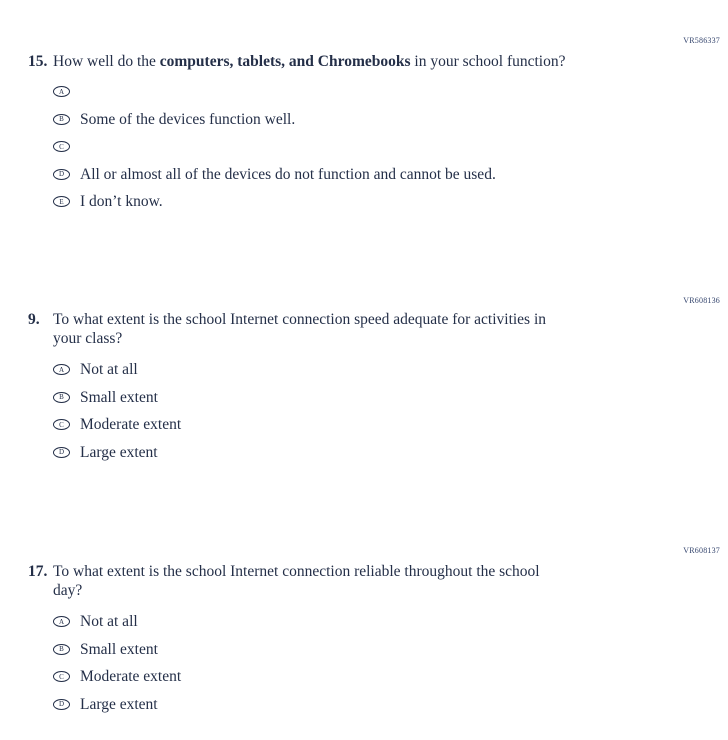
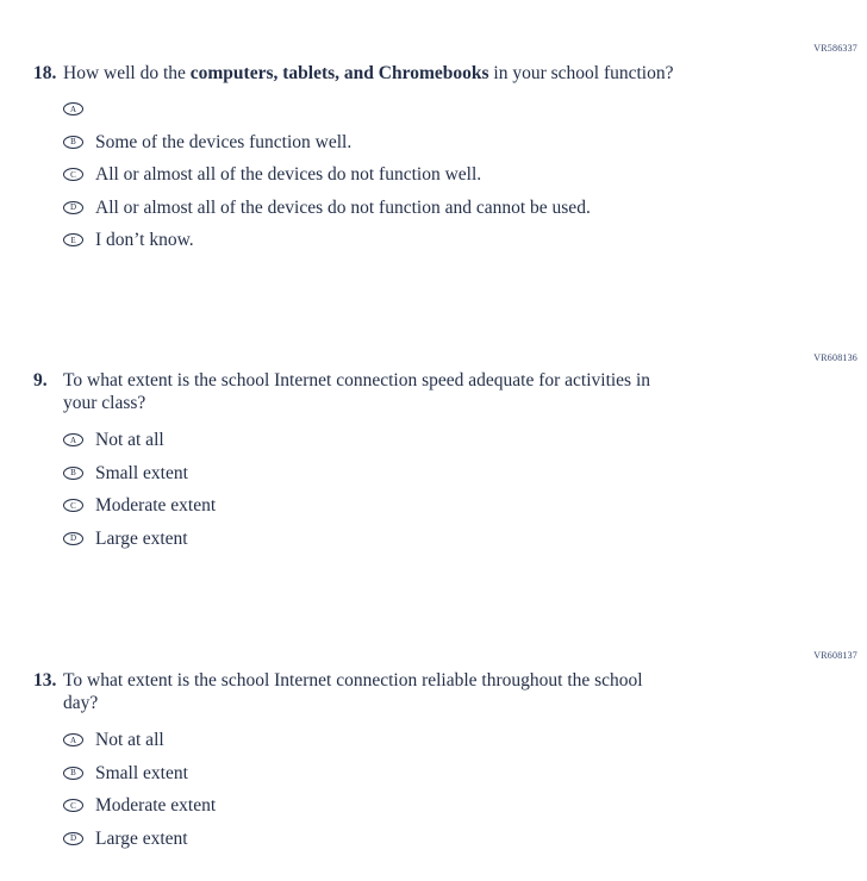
  VR586337
- 15.
+ 18.
  How well do the computers, tablets, and Chromebooks in your school function?
  A
  B
  Some of the devices function well.
  C
+ All or almost all of the devices do not function well.
  D
  All or almost all of the devices do not function and cannot be used.
  E
  I don’t know.
  VR608136
  9.
  To what extent is the school Internet connection speed adequate for activities in
  your class?
  A
  Not at all
  B
  Small extent
  C
  Moderate extent
  D
  Large extent
  VR608137
- 17.
+ 13.
  To what extent is the school Internet connection reliable throughout the school
  day?
  A
  Not at all
  B
  Small extent
  C
  Moderate extent
  D
  Large extent
